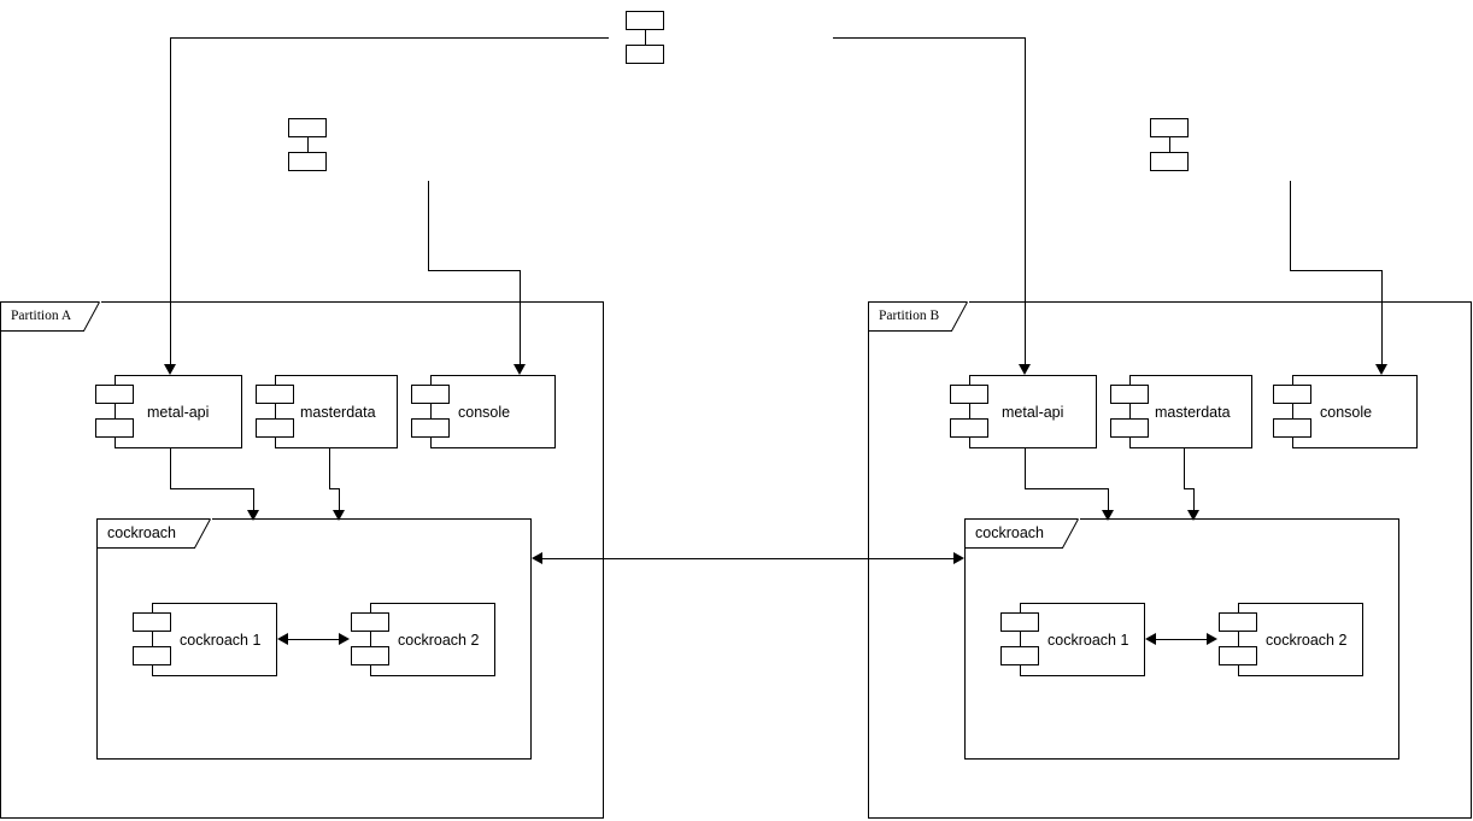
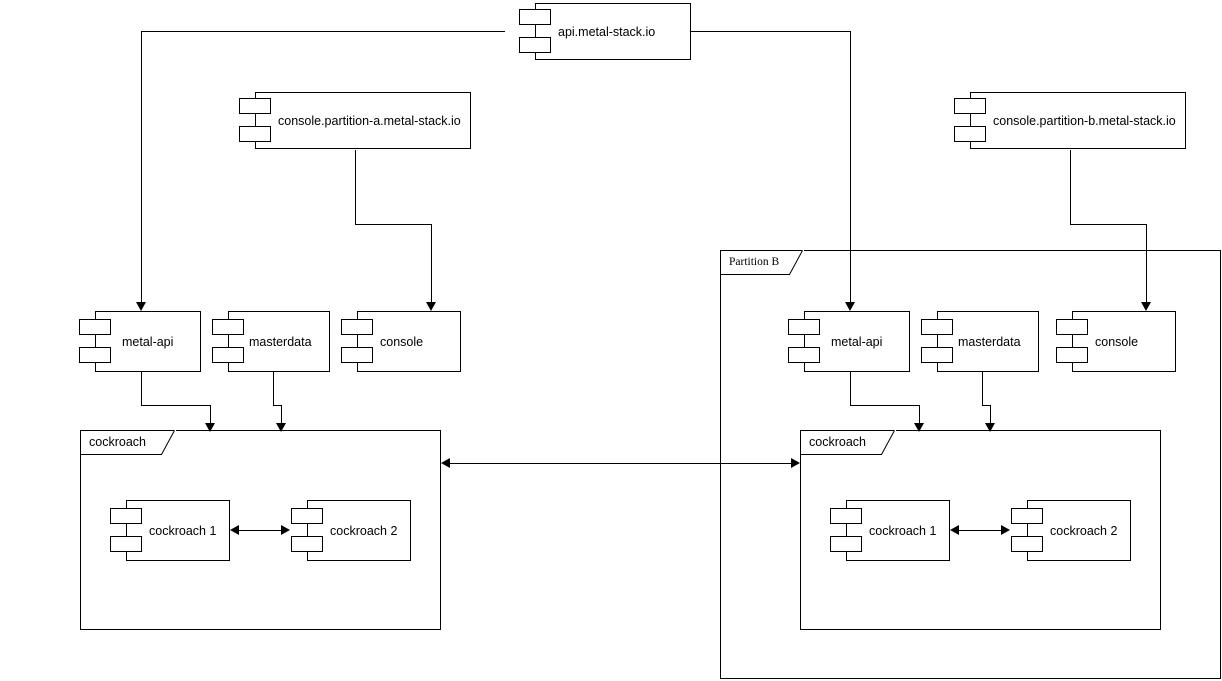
- Partition A
  Partition B
  cockroach
  cockroach
+ api.metal-stack.io
+ console.partition-a.metal-stack.io
+ console.partition-b.metal-stack.io
  metal-api
  masterdata
  console
  cockroach 1
  cockroach 2
  metal-api
  masterdata
  console
  cockroach 1
  cockroach 2
